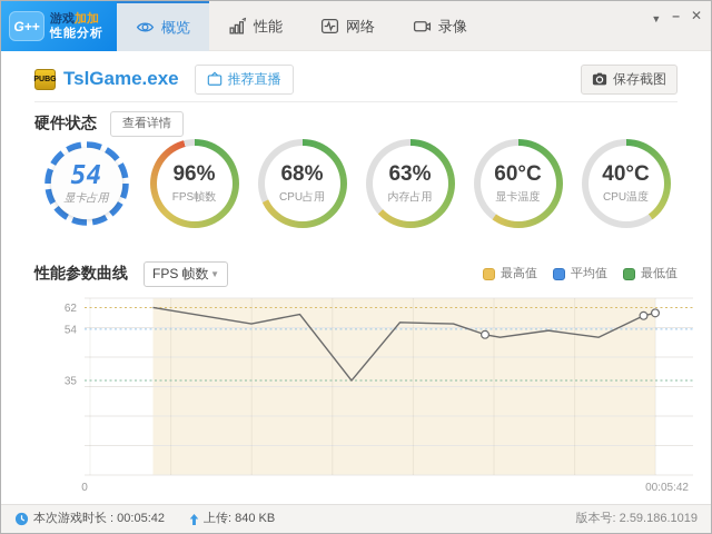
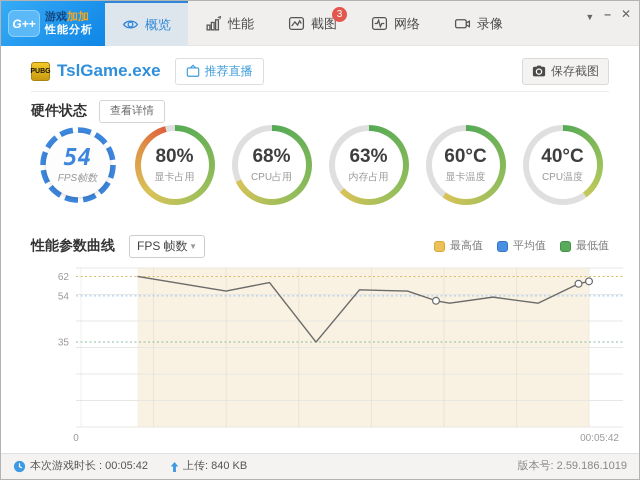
  G++
  游戏加加
  性能分析
  概览
  性能
+ 截图
+ 3
  网络
  录像
  ▼
  –
  ✕
  TslGame.exe
  推荐直播
  保存截图
  硬件状态
  查看详情
  54
- 显卡占用
+ FPS帧数
- 96%
+ 80%
- FPS帧数
+ 显卡占用
  68%
  CPU占用
  63%
  内存占用
  60°C
  显卡温度
  40°C
  CPU温度
  性能参数曲线
  FPS 帧数
  ▼
  最高值
  平均值
  最低值
  62
  54
  35
  0
  00:05:42
  本次游戏时长 : 00:05:42
  上传: 840 KB
  版本号: 2.59.186.1019
